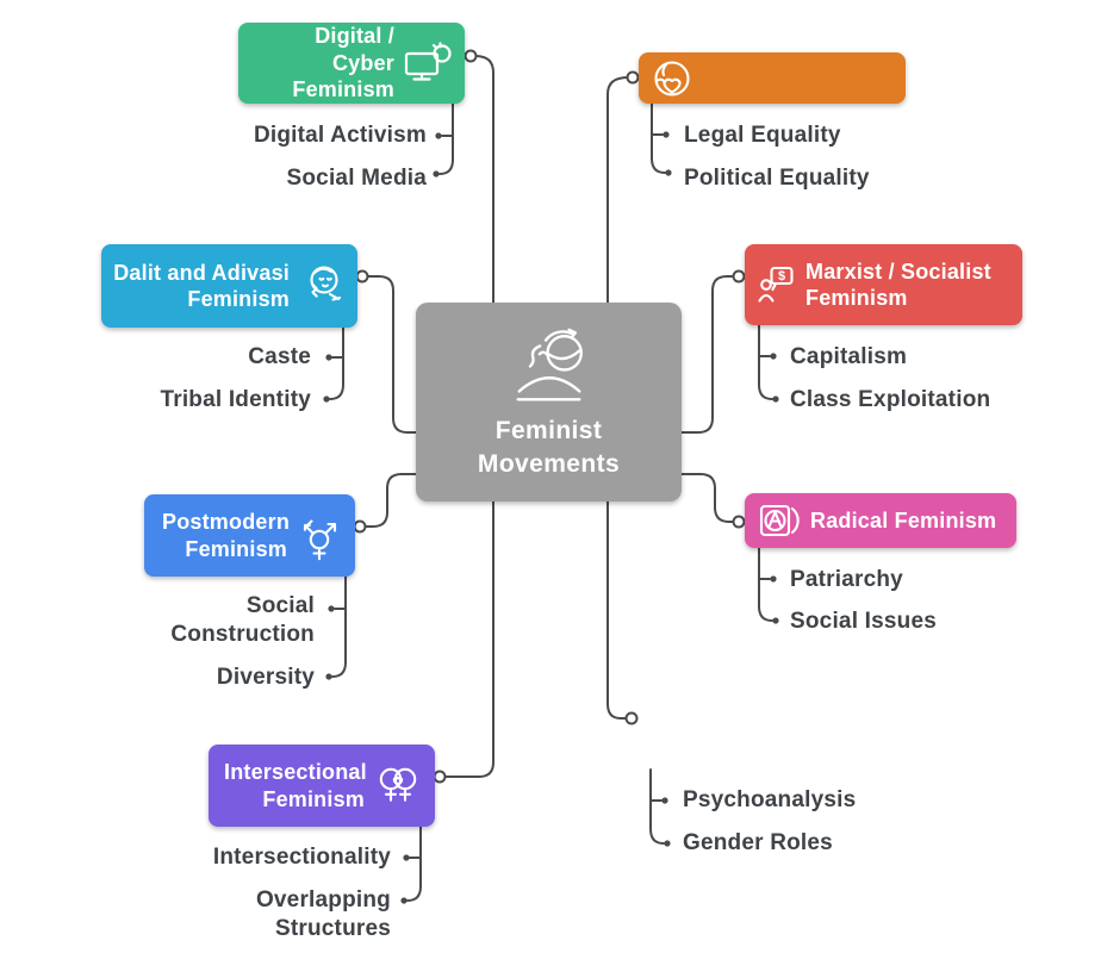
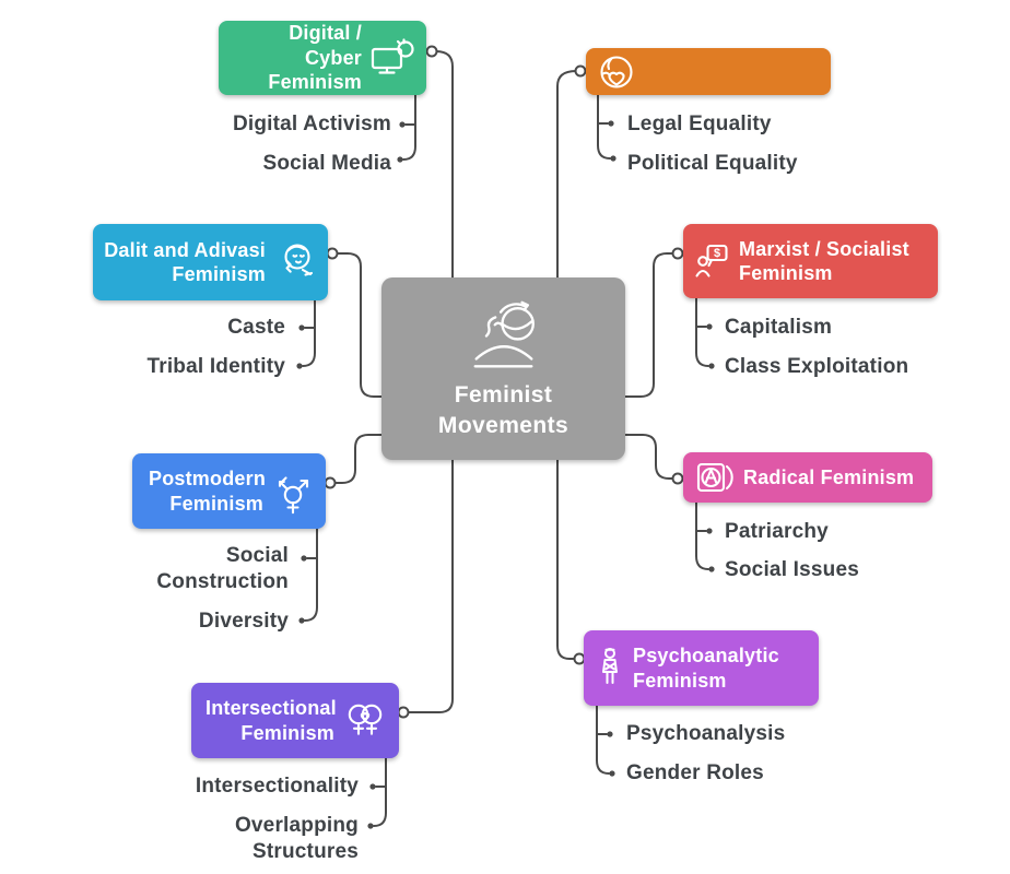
  Feminist Movements
  Digital / Cyber Feminism
  Digital Activism
  Social Media
  Legal Equality
  Political Equality
  Dalit and Adivasi Feminism
  Caste
  Tribal Identity
  $
  Marxist / Socialist Feminism
  Capitalism
  Class Exploitation
  Postmodern Feminism
  Social Construction
  Diversity
  Radical Feminism
  Patriarchy
  Social Issues
  Intersectional Feminism
  Intersectionality
  Overlapping Structures
+ Psychoanalytic Feminism
  Psychoanalysis
  Gender Roles
